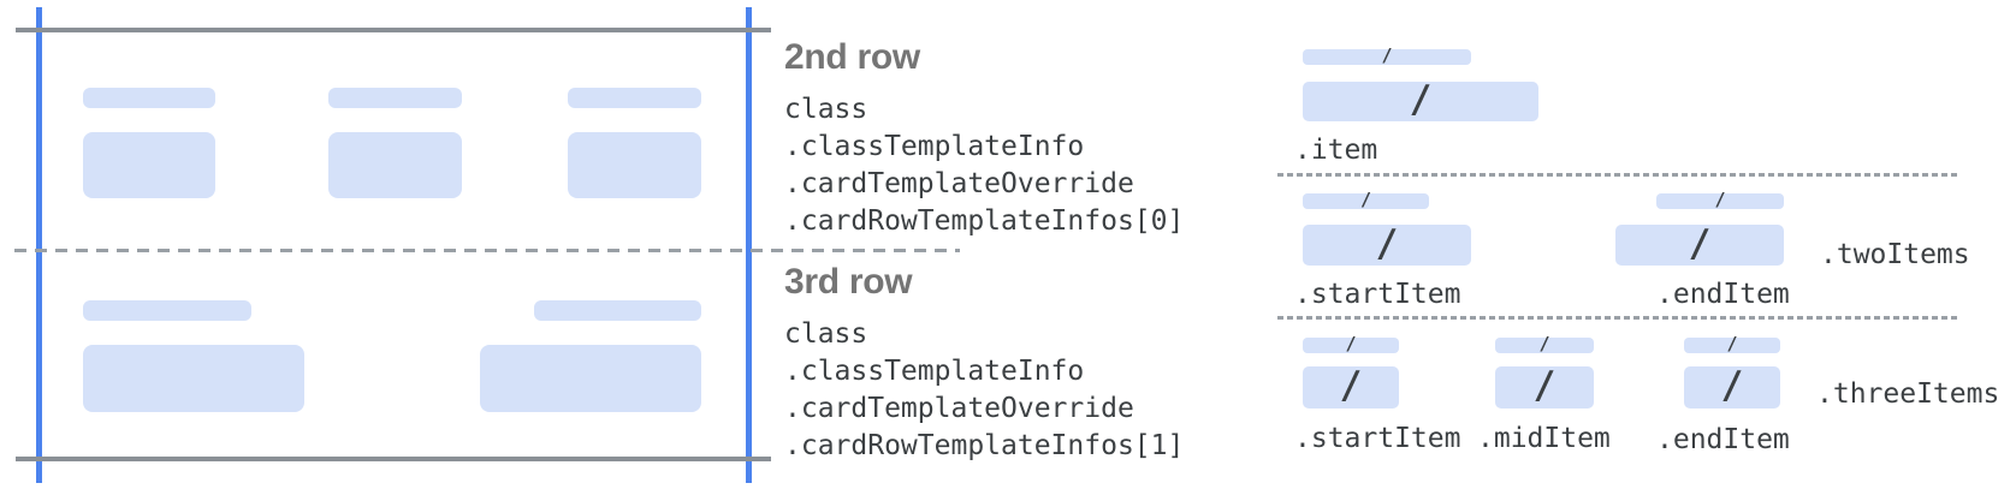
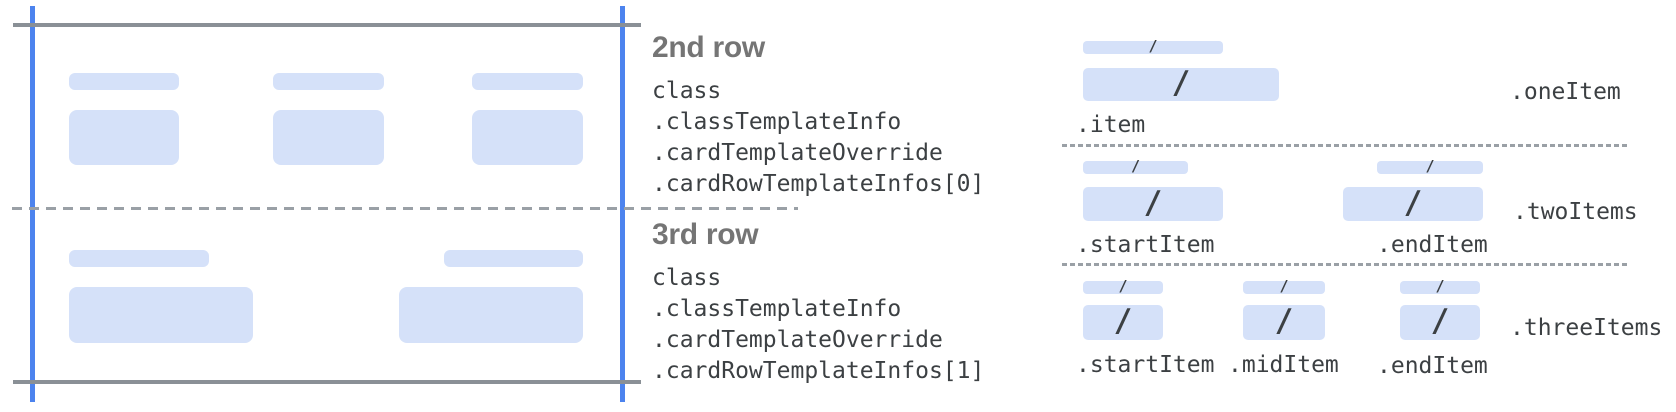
  2nd row
  class
  .classTemplateInfo
  .cardTemplateOverride
  .cardRowTemplateInfos[0]
  3rd row
  class
  .classTemplateInfo
  .cardTemplateOverride
  .cardRowTemplateInfos[1]
  /
  /
  .item
+ .oneItem
  /
  /
  /
  /
  .startItem
  .endItem
  .twoItems
  /
  /
  /
  /
  /
  /
  .startItem
  .midItem
  .endItem
  .threeItems
